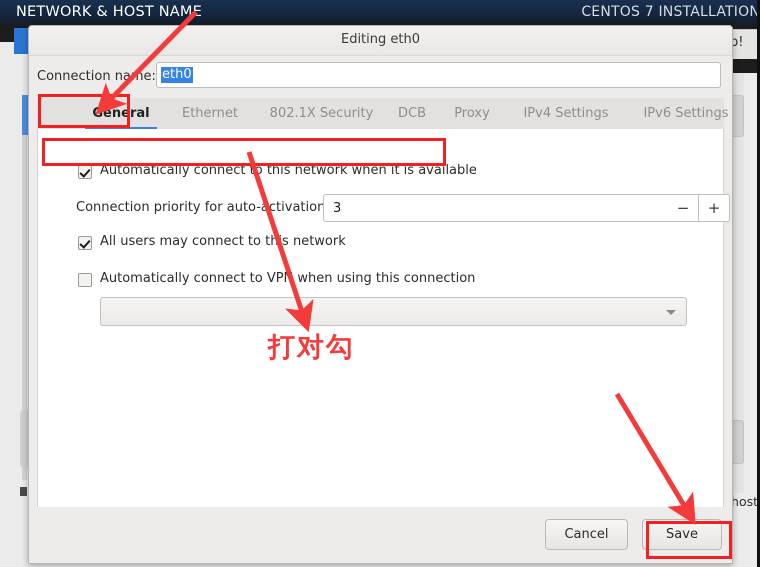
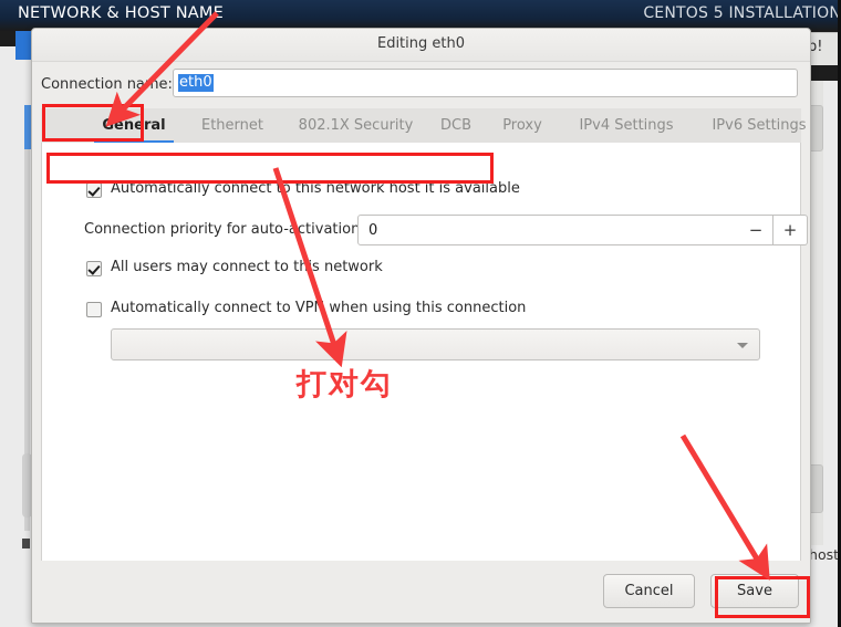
  NETWORK & HOST NAME
- CENTOS 7 INSTALLATION
+ CENTOS 5 INSTALLATION
  p!
  host
  Editing eth0
  Connection name:
  eth0
  General
  Ethernet
  802.1X Security
  DCB
  Proxy
  IPv4 Settings
  IPv6 Settings
- Automatically connect to this network when it is available
+ Automatically connect to this network host it is available
  Connection priority for auto-ctivation
- 3
+ 0
  −
  +
  All users may connect to ths network
  Automatically connect to VP when using this connection
  Cancel
  Save
  打对勾
